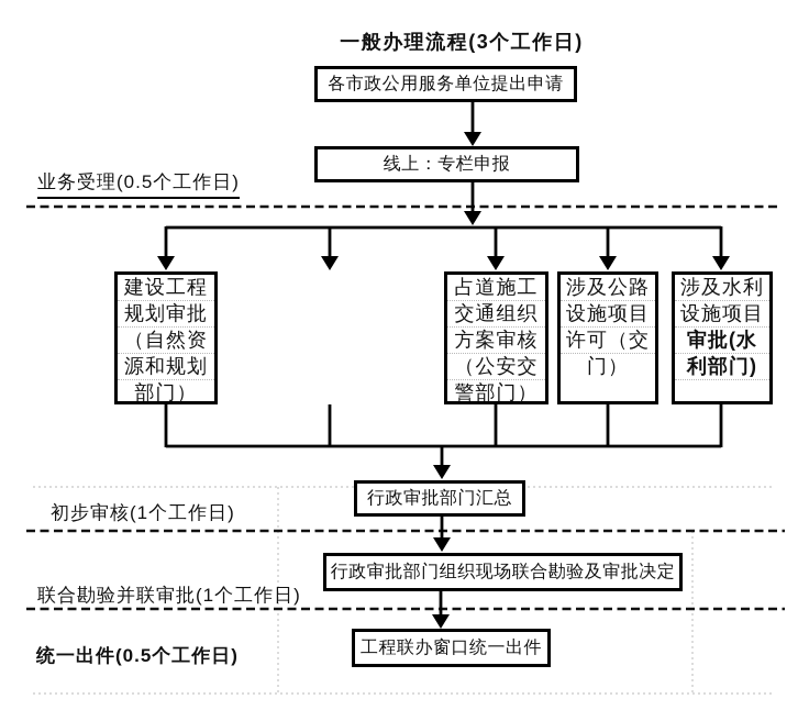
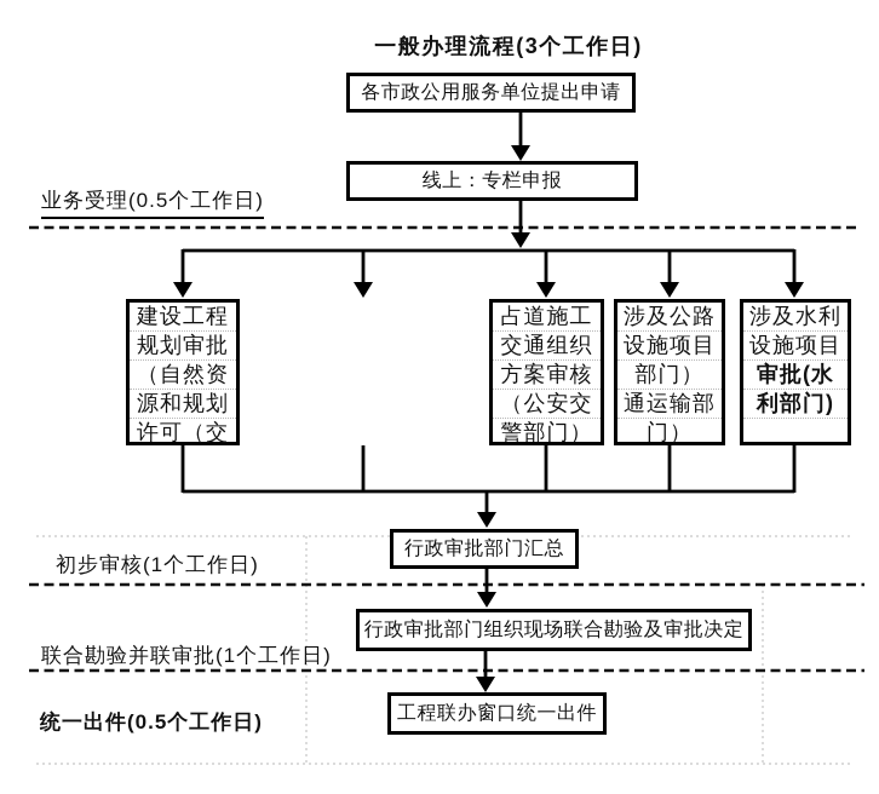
  一般办理流程(3个工作日)
  各市政公用服务单位提出申请
  线上：专栏申报
  业务受理(0.5个工作日)
  初步审核(1个工作日)
  联合勘验并联审批(1个工作日)
  统一出件(0.5个工作日)
  建设工程
  规划审批
  （自然资
  源和规划
- 部门）
+ 许可（交
  占道施工
  交通组织
  方案审核
  （公安交
  警部门）
  涉及公路
  设施项目
- 许可（交
+ 部门）
+ 通运输部
  门）
  涉及水利
  设施项目
  审批(水
  利部门)
  行政审批部门汇总
  行政审批部门组织现场联合勘验及审批决定
  工程联办窗口统一出件
